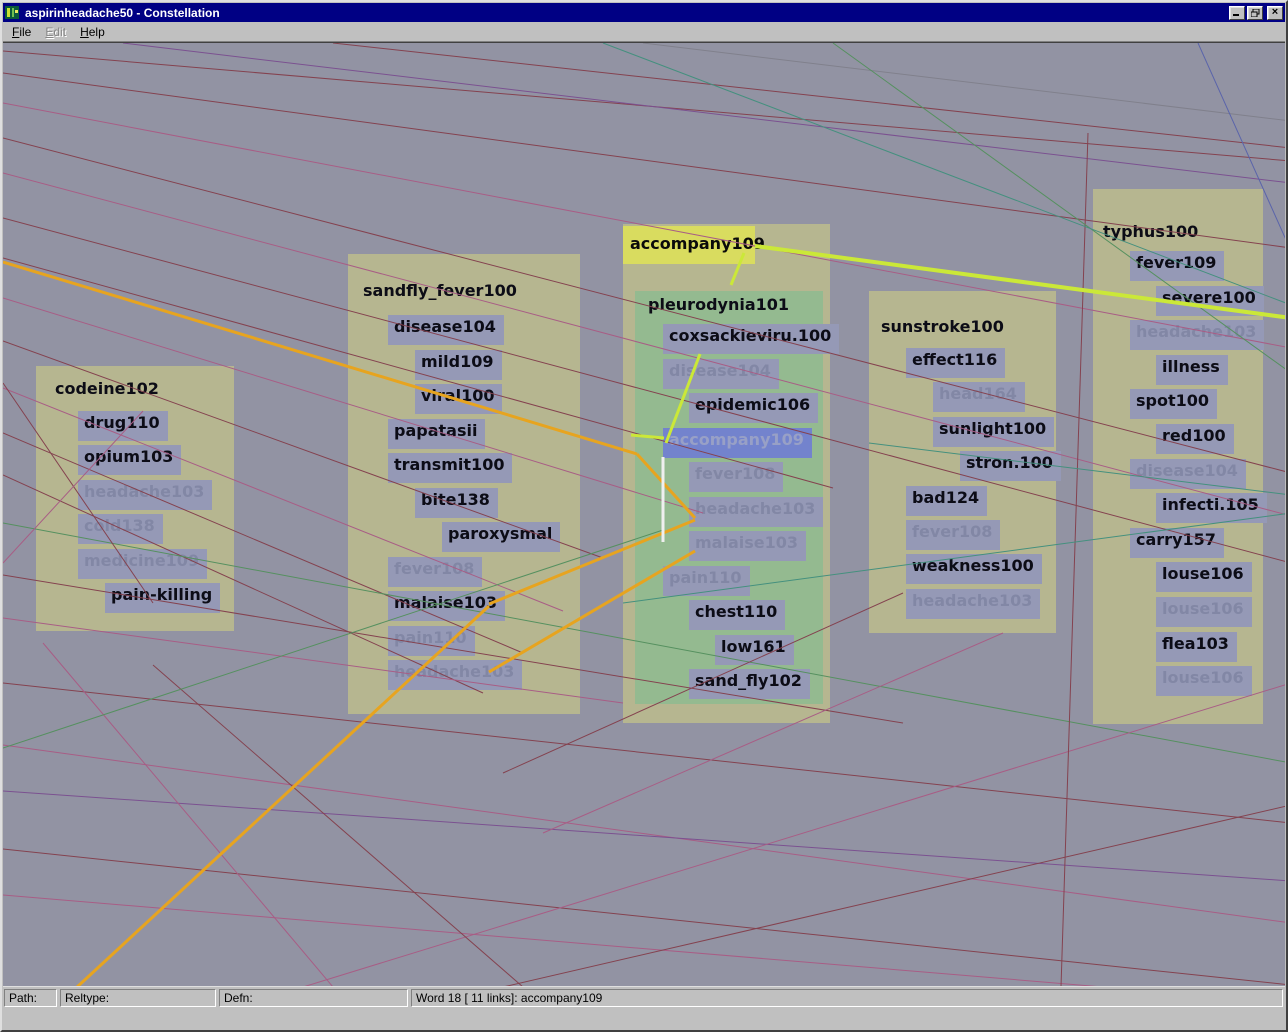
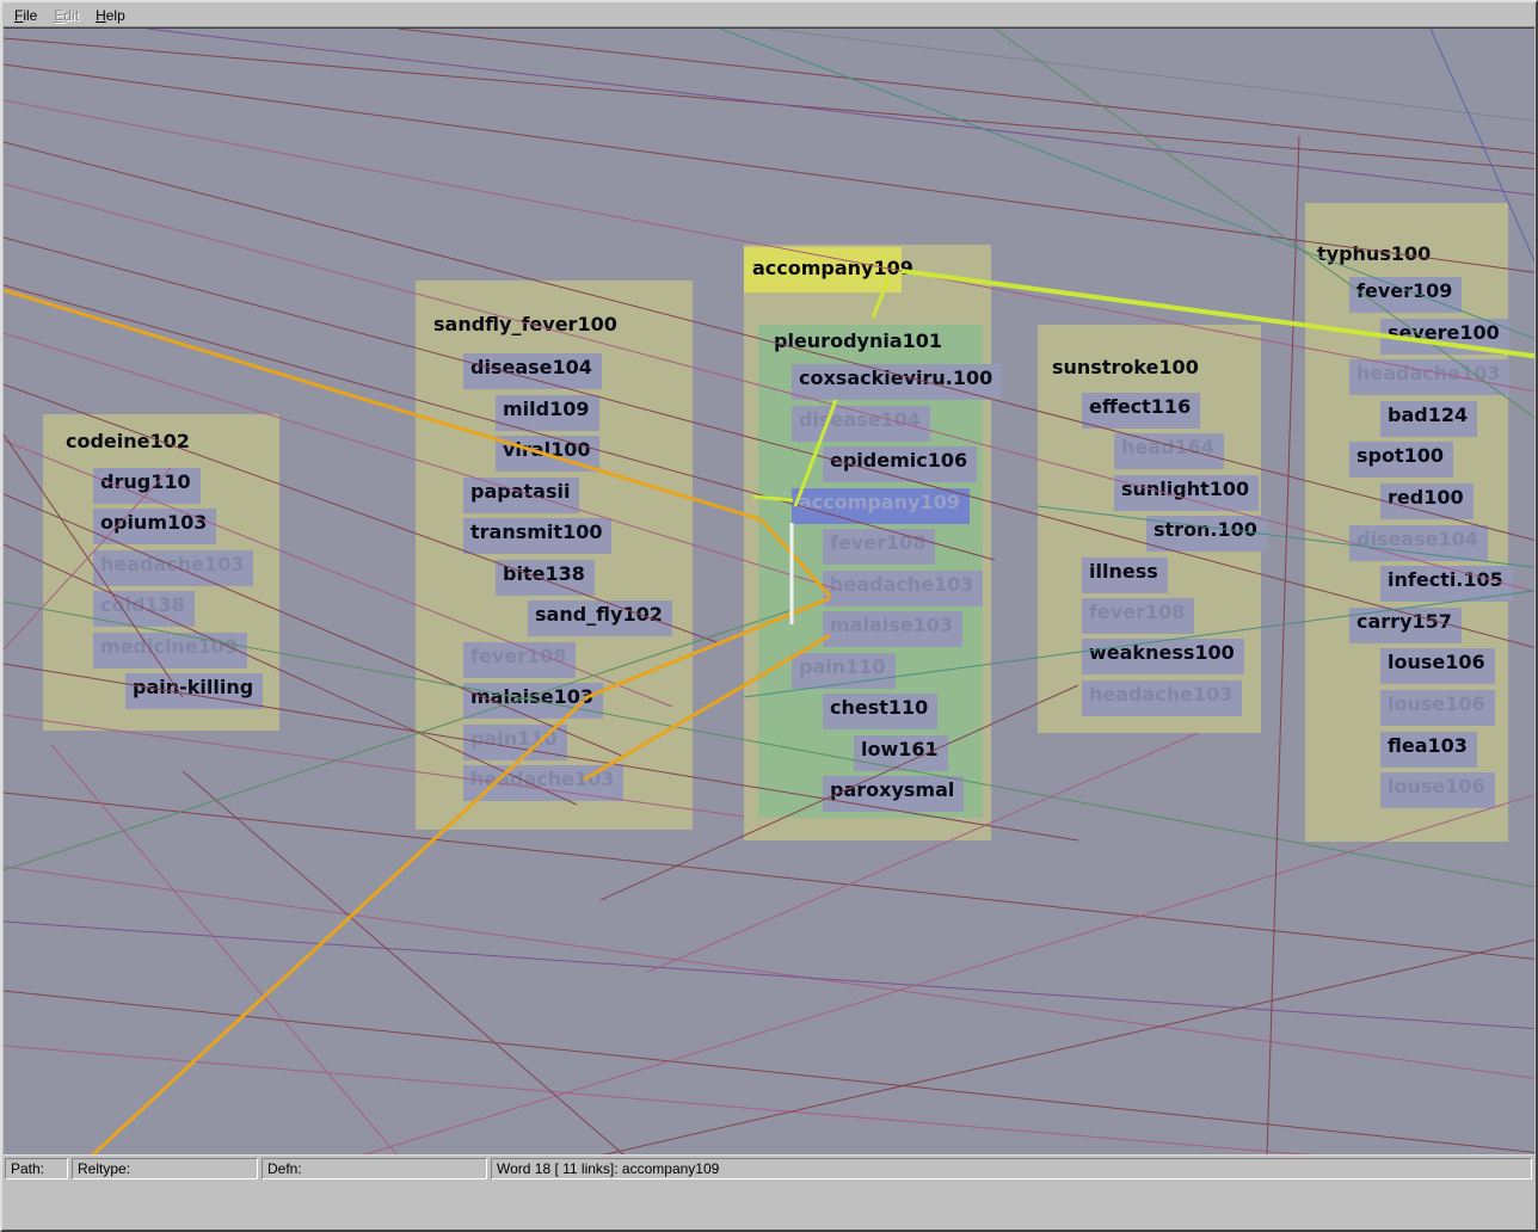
- aspirinheadache50 - Constellation
- ×
  File
  Edit
  Help
  codeine102
  rug10
  oium103
  headache103
  cold138
  medicine109
  pain-killing
  sandfly_fever100
  dsease104
  mild109
  vial100
  paptasii
  transmit100
  bie138
- paroxysmal
+ sand_fly102
  fever108
  malise10
  pain110
  headache103
  accompany109
  pleurodynia101
  coxsackieiru.100
  disease04
  pidemic106
  accompany109
  fever108
  headache103
  malaise103
  pain110
  chest110
  low161
- sand_fly102
+ paroxysmal
  sunstroke100
  effect116
  head164
  sunlight100
  stron.00
- bad124
+ illness
  weakness100
  typhus00
  feve109
  severe100
  headace103
- illness
+ bad124
  spot100
  red100
  disease104
  infecti.105
  carry157
  louse106
  flea103
  Path:
  Reltype:
  Defn:
  Word 18 [ 11 links]: accompany109
